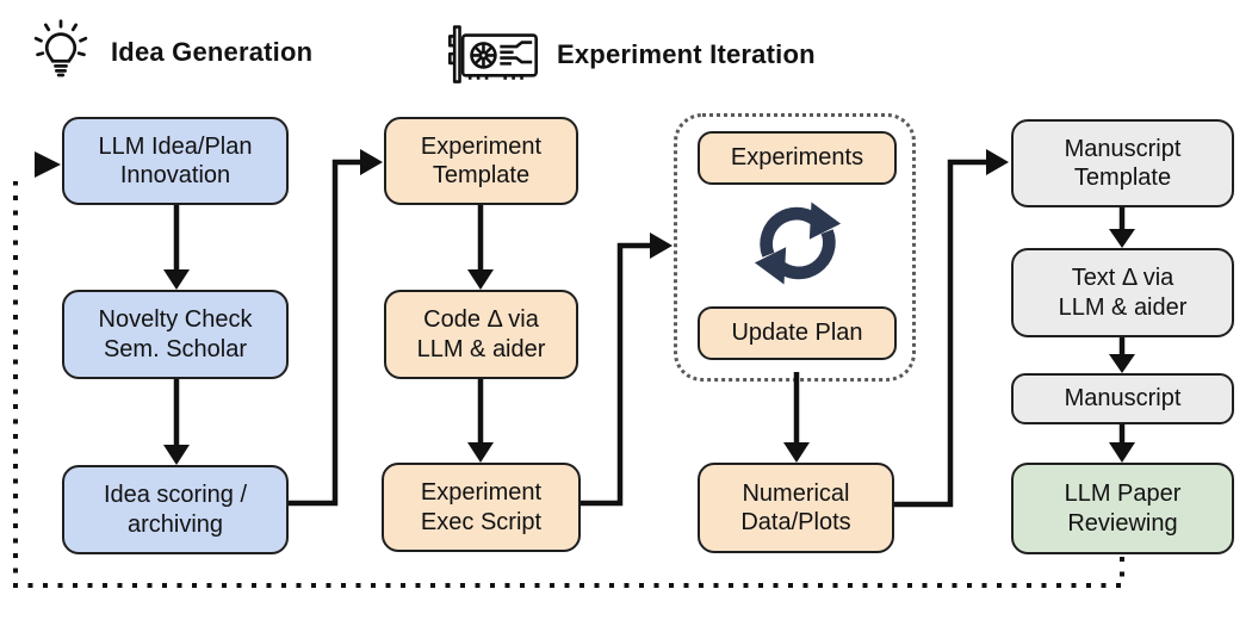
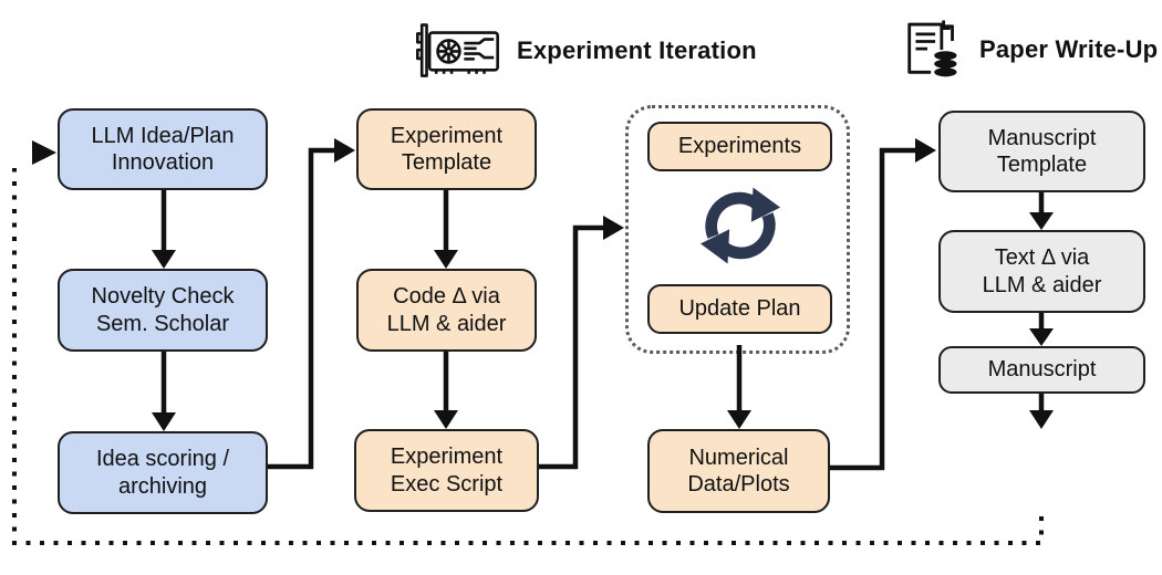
- Idea Generation
  Experiment Iteration
+ Paper Write-Up
  LLM Idea/Plan
  Innovation
  Novelty Check
  Sem. Scholar
  Idea scoring /
  archiving
  Experiment
  Template
  Code Δ via
  LLM & aider
  Experiment
  Exec Script
  Experiments
  Update Plan
  Numerical
  Data/Plots
  Manuscript
  Template
  Text Δ via
  LLM & aider
  Manuscript
- LLM Paper
- Reviewing
